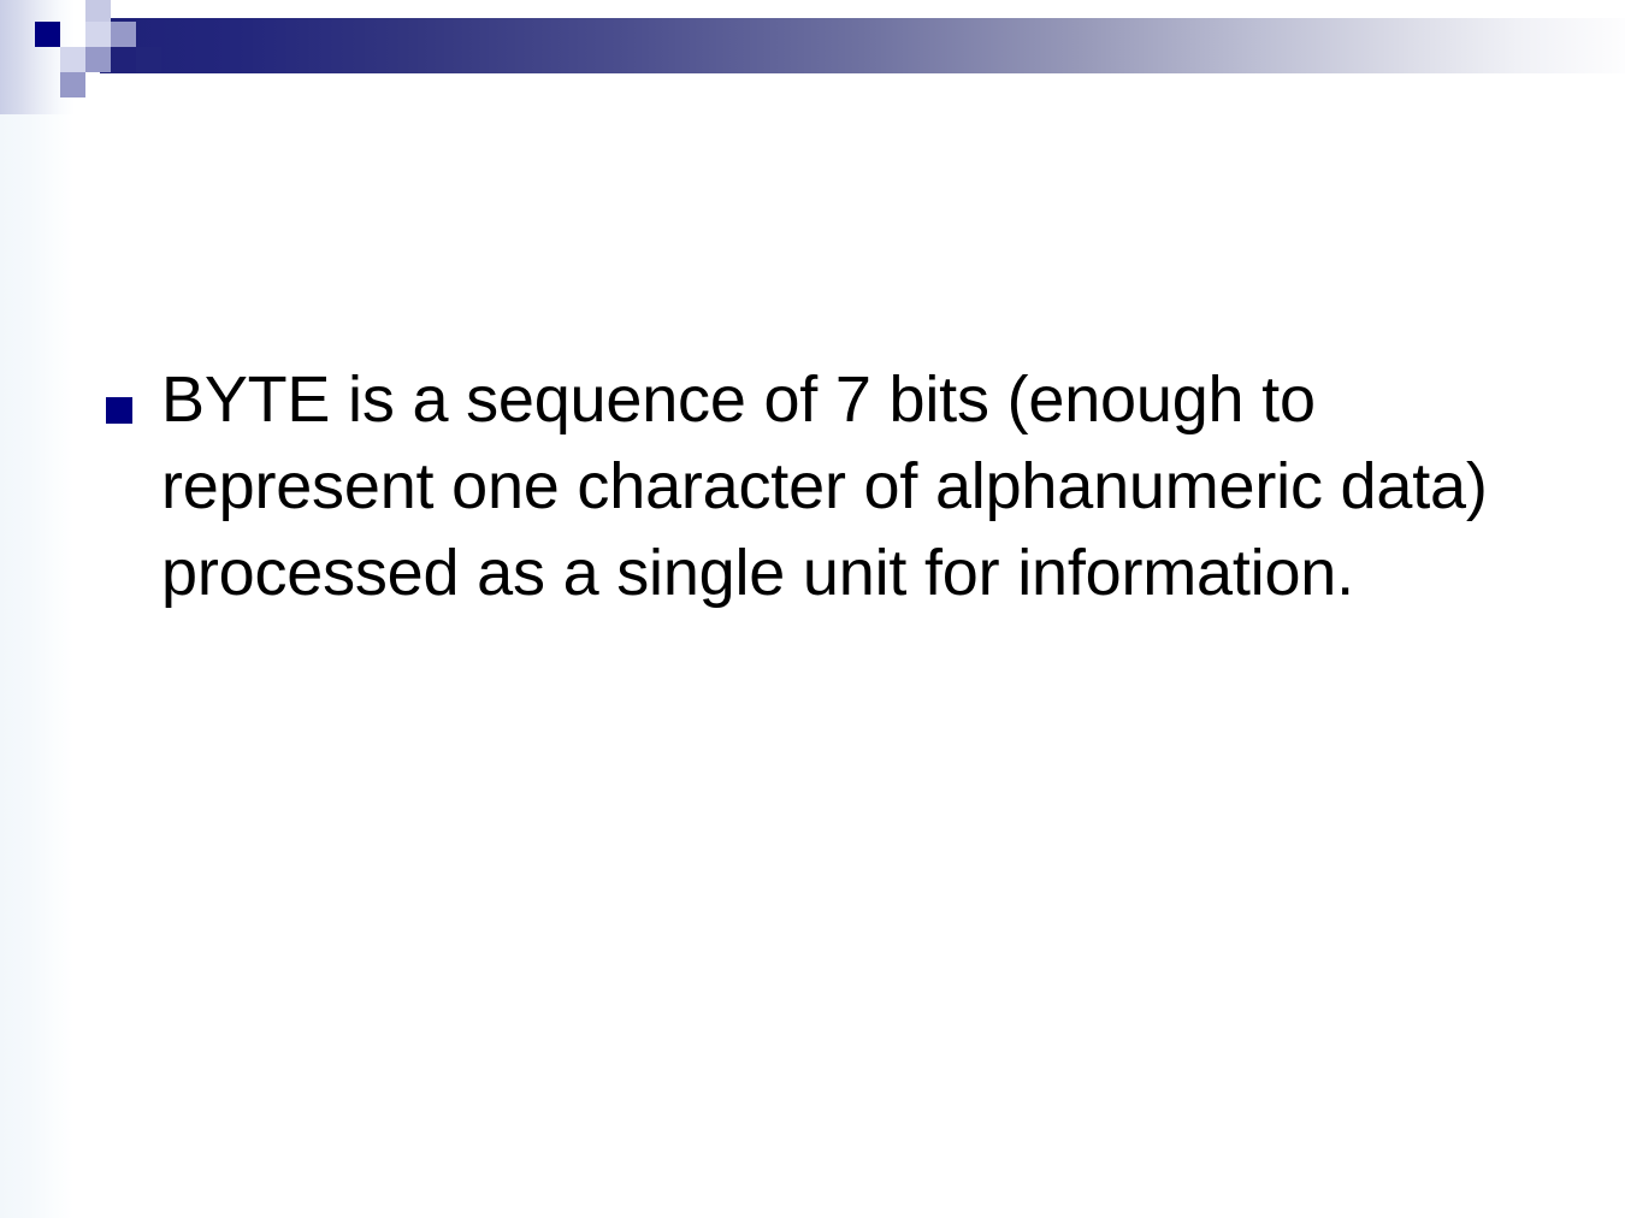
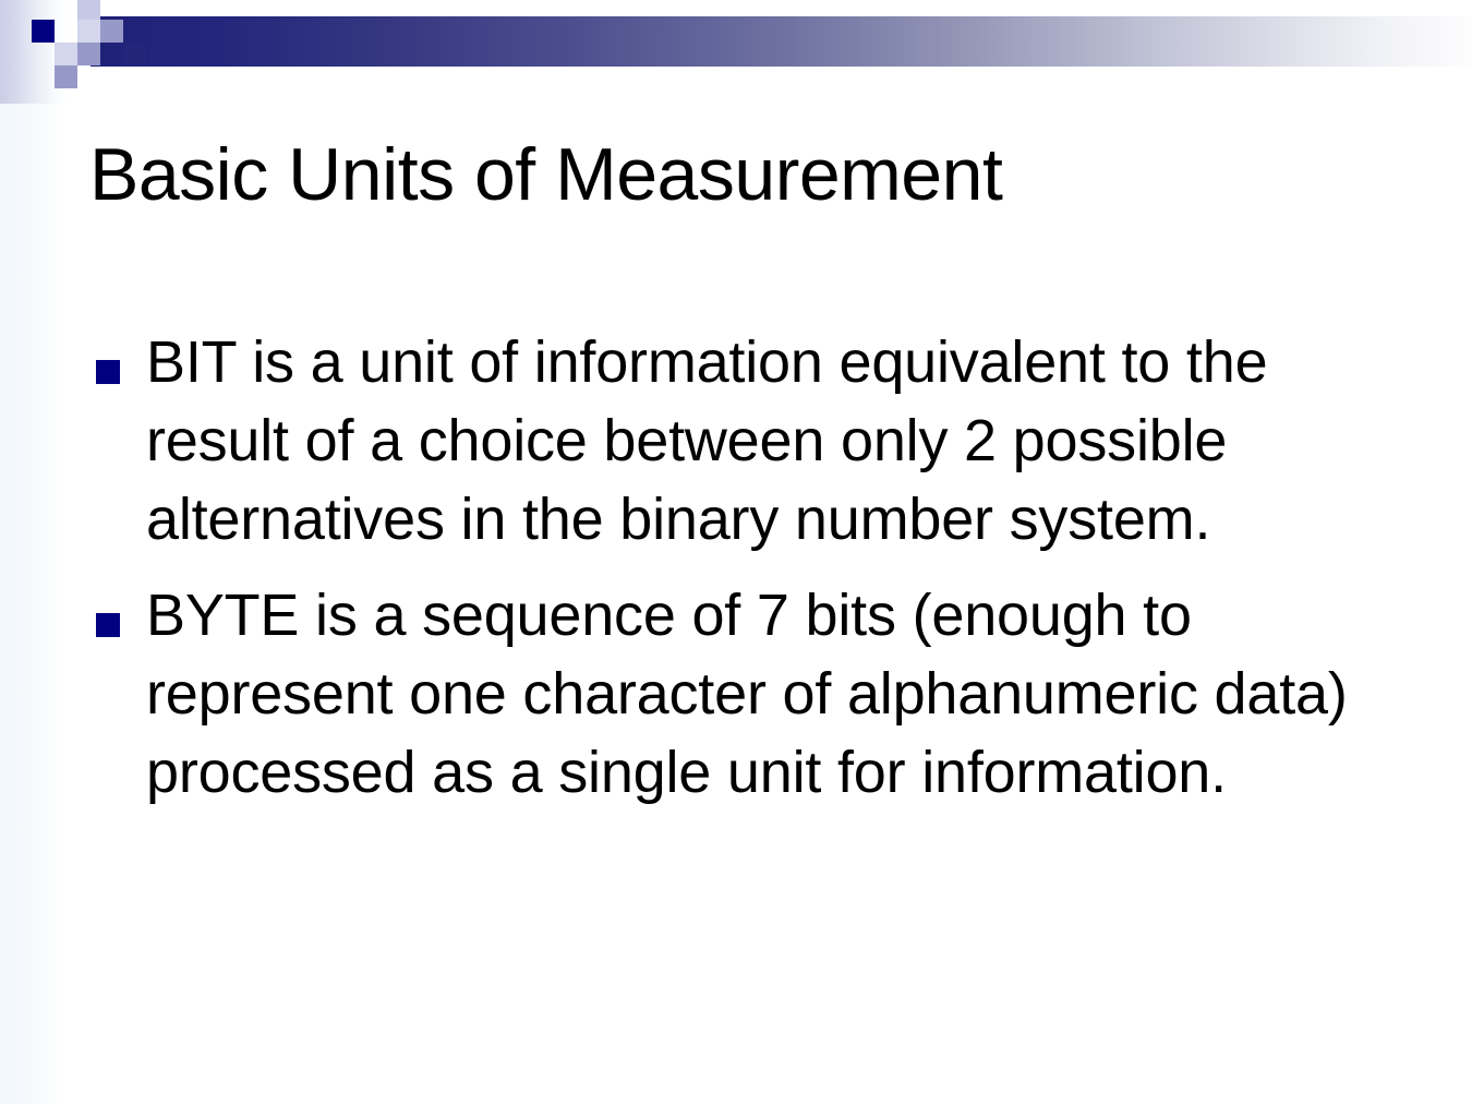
+ Basic Units of Measurement
+ BIT is a unit of information equivalent to the result of a choice between only 2 possible alternatives in the binary number system.
  BYTE is a sequence of 7 bits (enough to represent one character of alphanumeric data) processed as a single unit for information.
